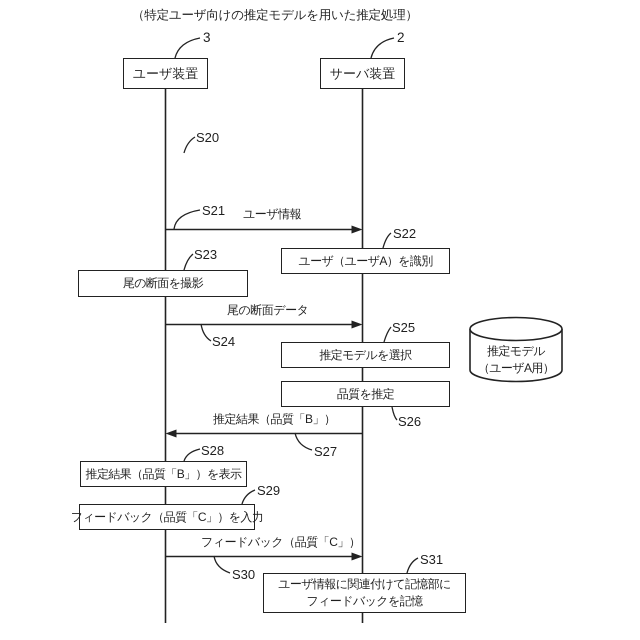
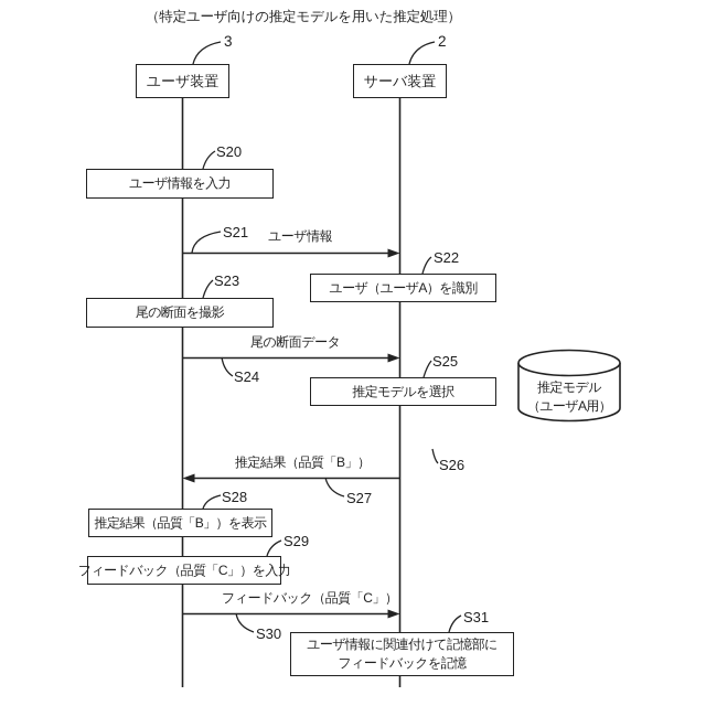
  （特定ユーザ向けの推定モデルを用いた推定処理）
  3
  2
  ユーザ装置
  サーバ装置
+ ユーザ情報を入力
  ユーザ（ユーザA）を識別
  尾の断面を撮影
  推定モデルを選択
- 品質を推定
  推定結果（品質「B」）を表示
  フィードバック（品質「C」）を入力
  ユーザ情報に関連付けて記憶部に
  フィードバックを記憶
  S20
  S21
  S22
  S23
  S24
  S25
  S26
  S27
  S28
  S29
  S30
  S31
  ユーザ情報
  尾の断面データ
  推定結果（品質「B」）
  フィードバック（品質「C」）
  推定モデル
  （ユーザA用）
